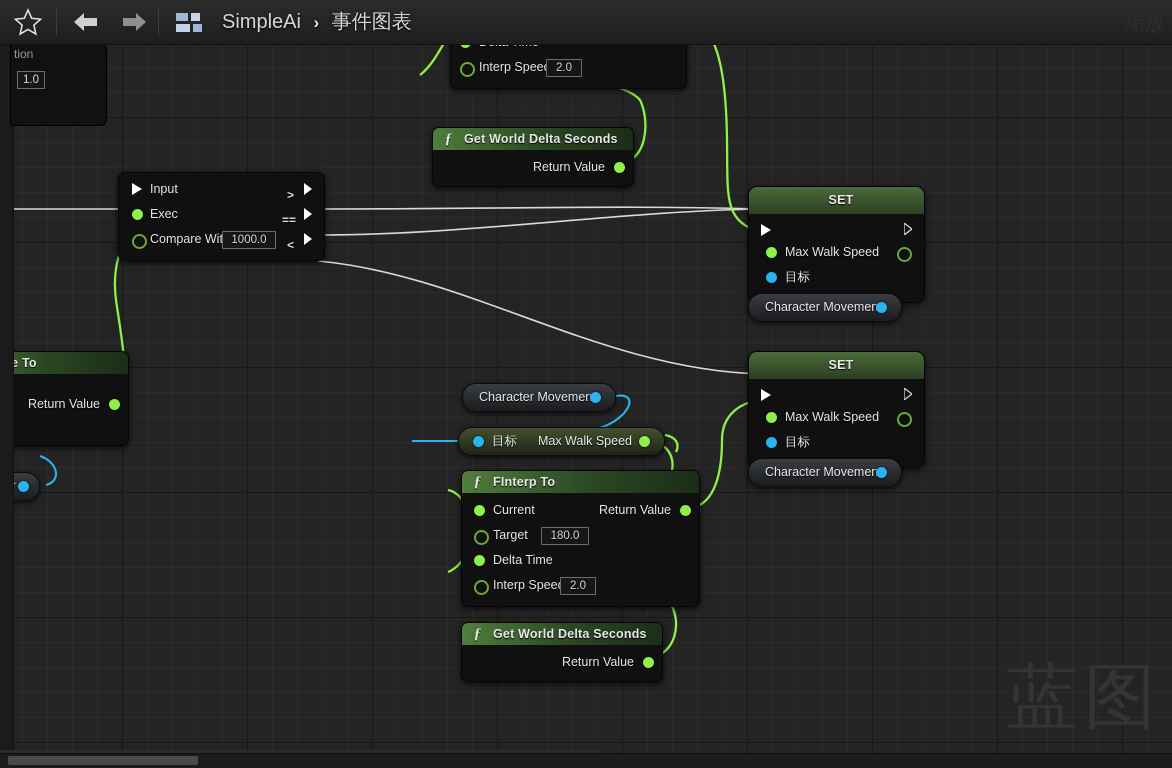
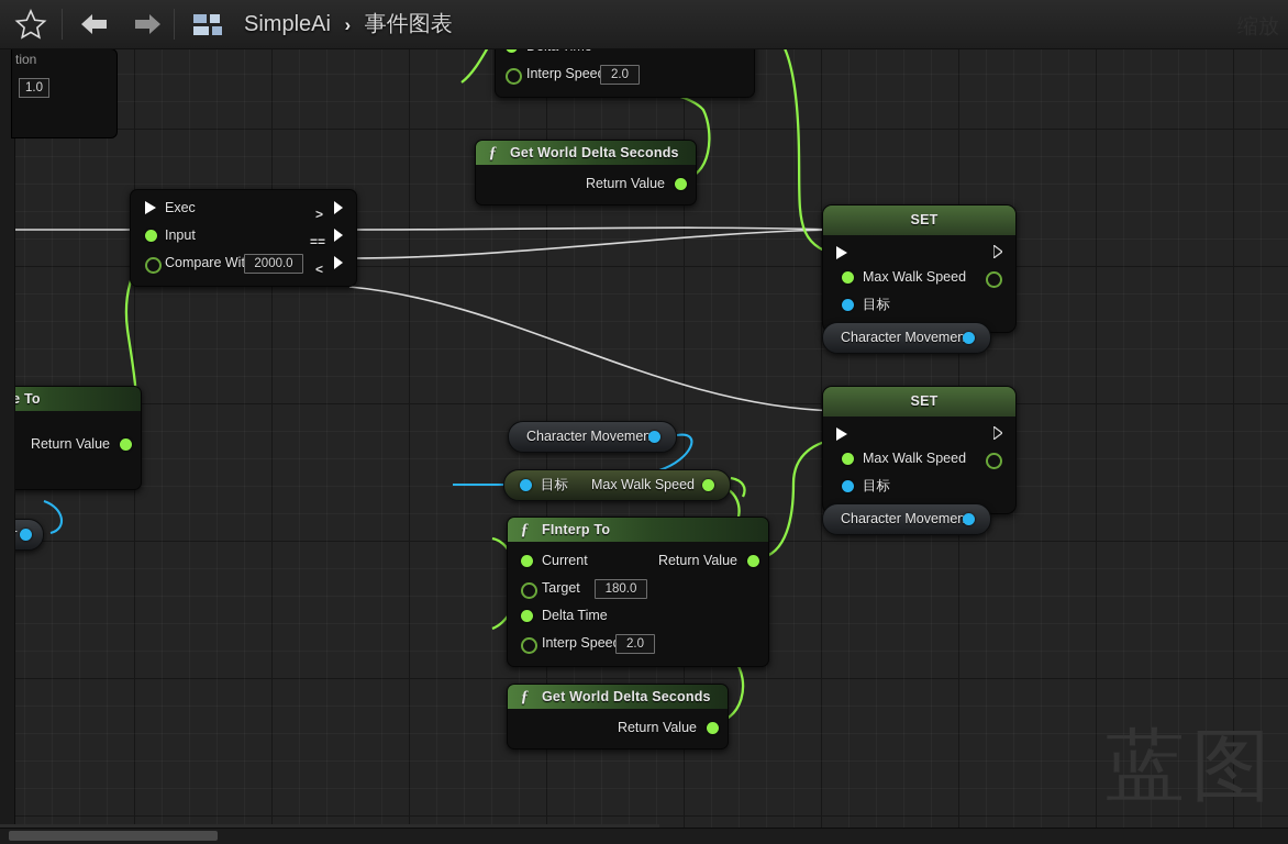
  蓝图
  Interp Spee
  2.0
  ƒ
  Get World Delta Seconds
  Return Value
- Input
+ Exec
  >
- Exec
+ Input
  ==
  Compare Wi
- 1000.0
+ 2000.0
  <
  SET
  Max Walk Speed
  目标
  Character Movemen
  SET
  Max Walk Speed
  目标
  Character Movemen
  Character Movemen
  目标
  Max Walk Speed
  ƒ
  FInterp To
  Current
  Return Value
  Target
  180.0
  Delta Time
  Interp Spee
  2.0
  ƒ
  Get World Delta Seconds
  Return Value
  e To
  Return Value
  tion
  1.0
  SimpleAi › 事件图表
